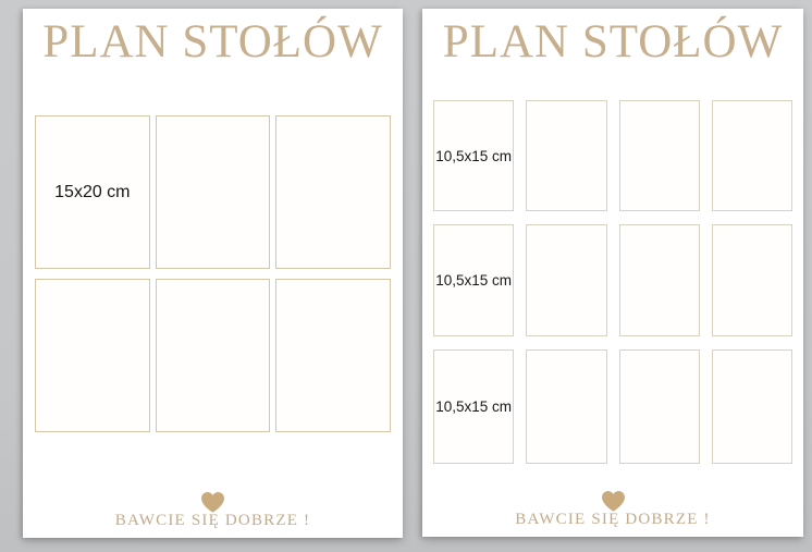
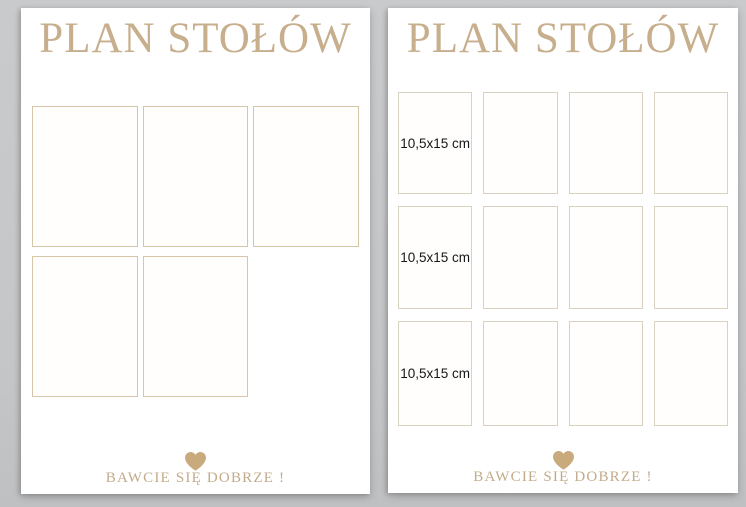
  PLAN STOŁÓW
- 15x20 cm
  BAWCIE SIĘ DOBRZE !
  PLAN STOŁÓW
  10,5x15 cm
  10,5x15 cm
  10,5x15 cm
  BAWCIE SIĘ DOBRZE !
